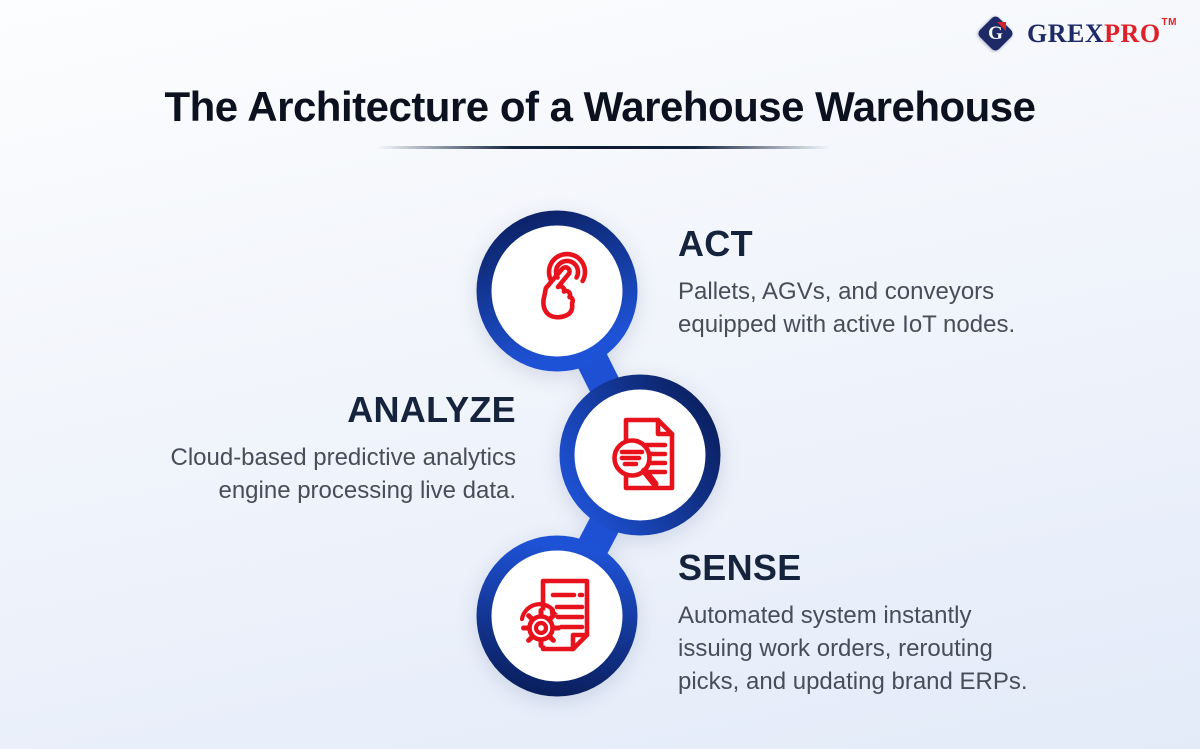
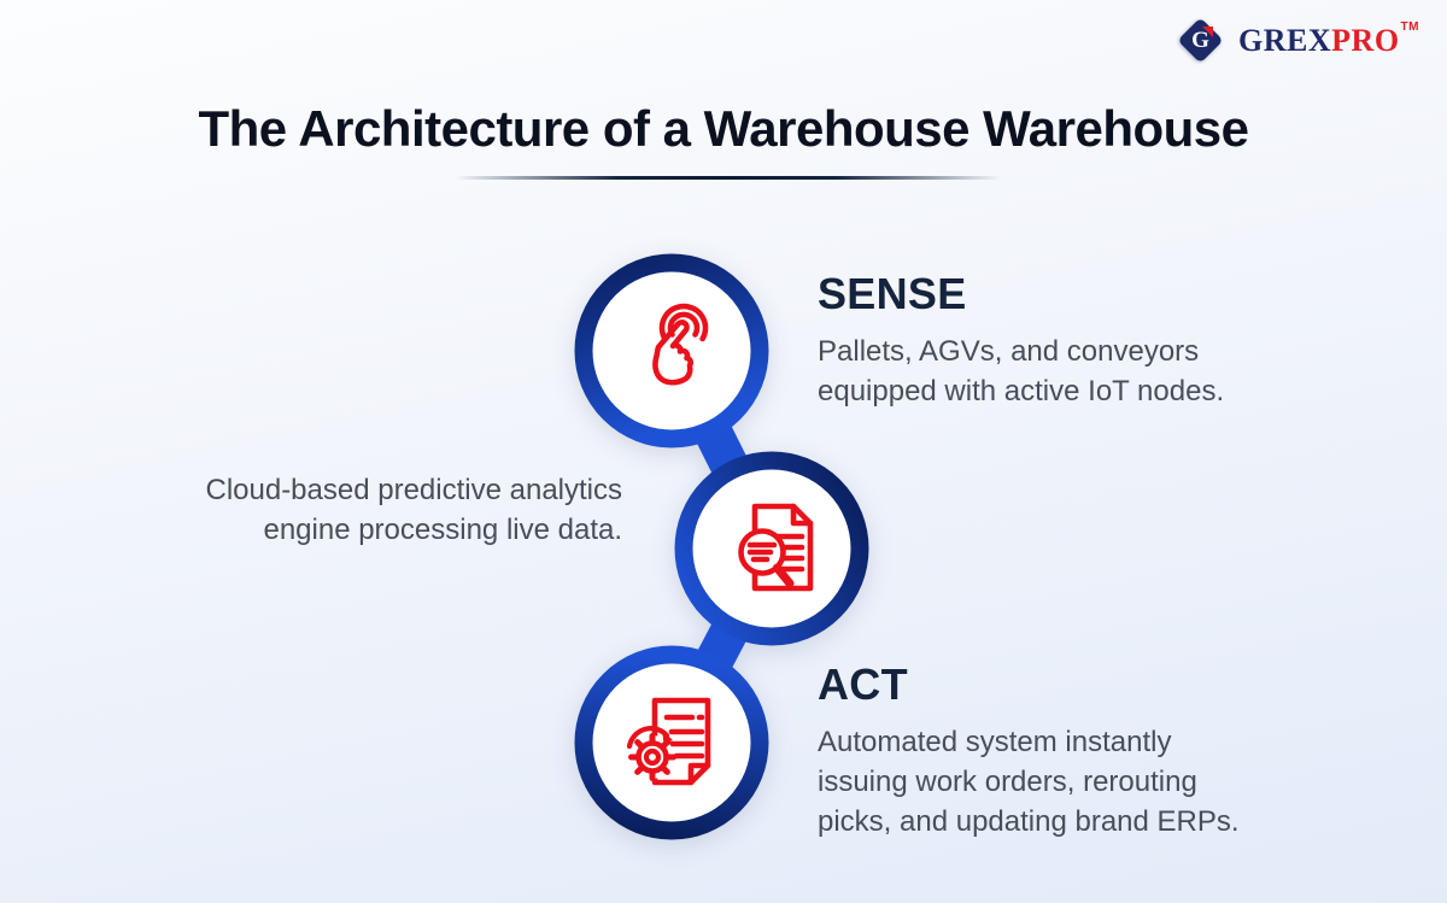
  GREXPROTM
  The Architecture of a Warehouse Warehouse
- ACT
+ SENSE
  Pallets, AGVs, and conveyors
  equipped with active IoT nodes.
- ANALYZE
  Cloud-based predictive analytics
  engine processing live data.
- SENSE
+ ACT
  Automated system instantly
  issuing work orders, rerouting
  picks, and updating brand ERPs.
